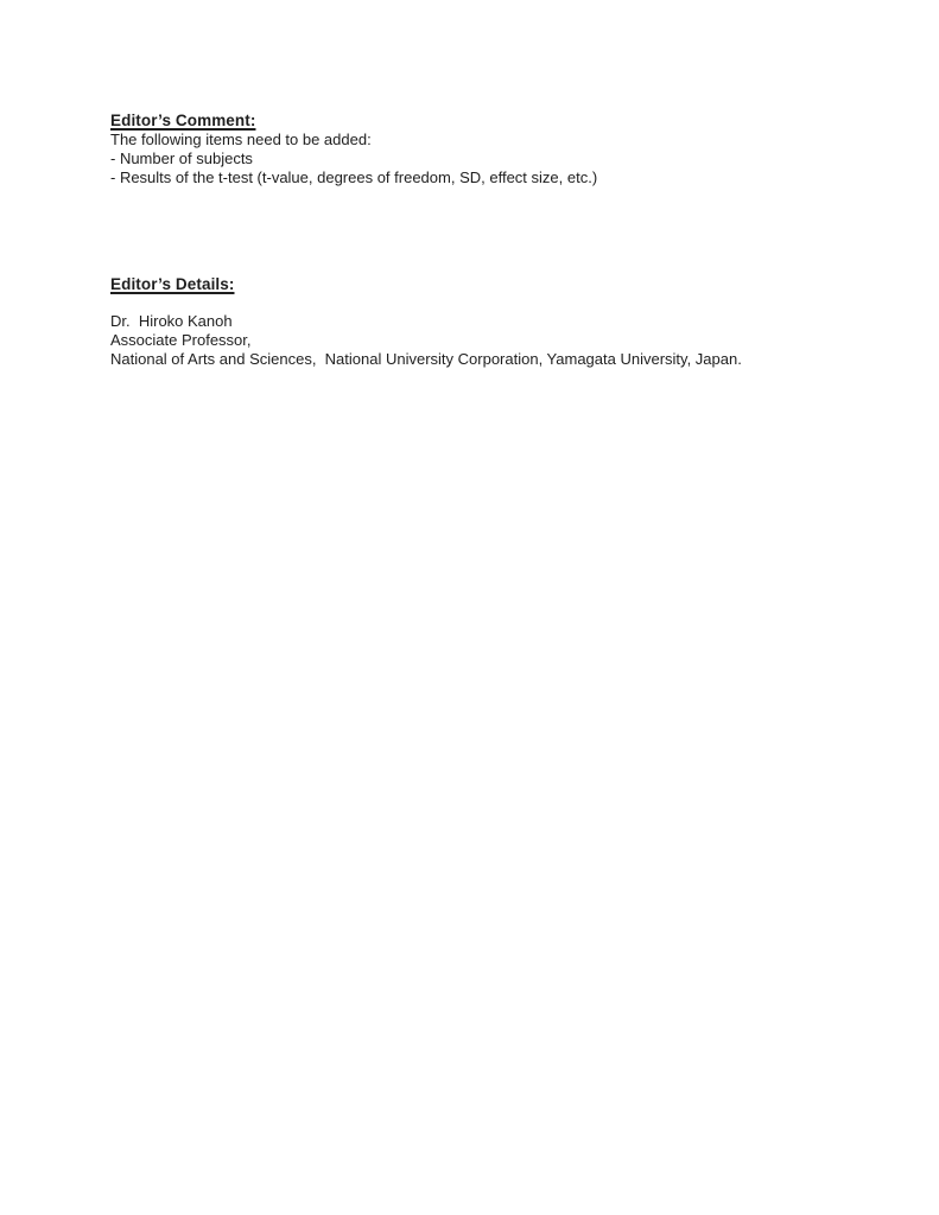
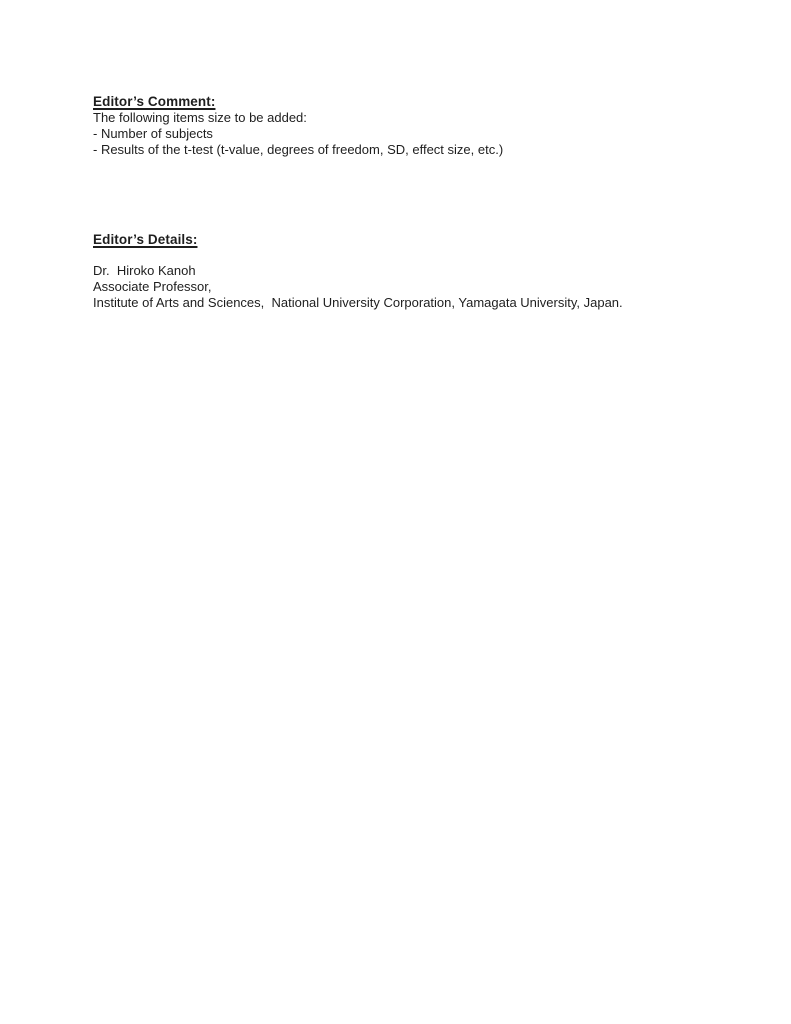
  Editor’s Comment:
- The following items need to be added:
+ The following items size to be added:
  - Number of subjects
  - Results of the t-test (t-value, degrees of freedom, SD, effect size, etc.)
  Editor’s Details:
  Dr. Hiroko Kanoh
  Associate Professor,
- National of Arts and Sciences, National University Corporation, Yamagata University, Japan.
+ Institute of Arts and Sciences, National University Corporation, Yamagata University, Japan.
